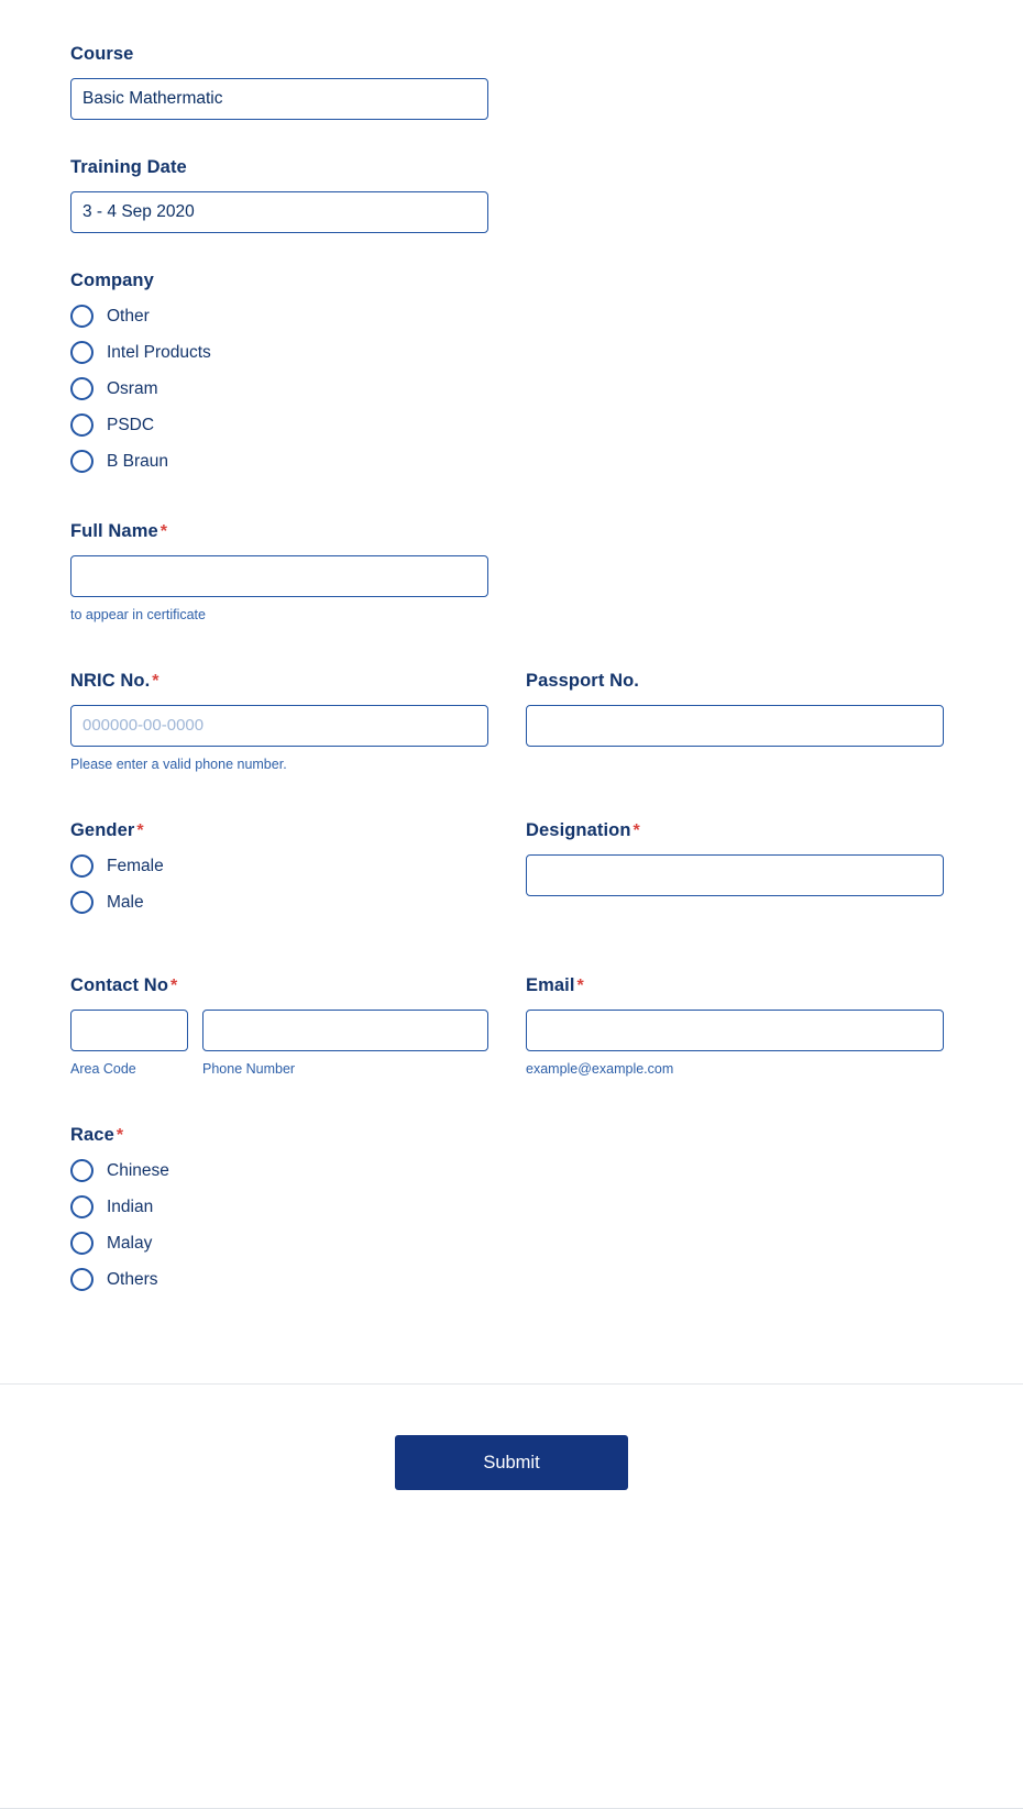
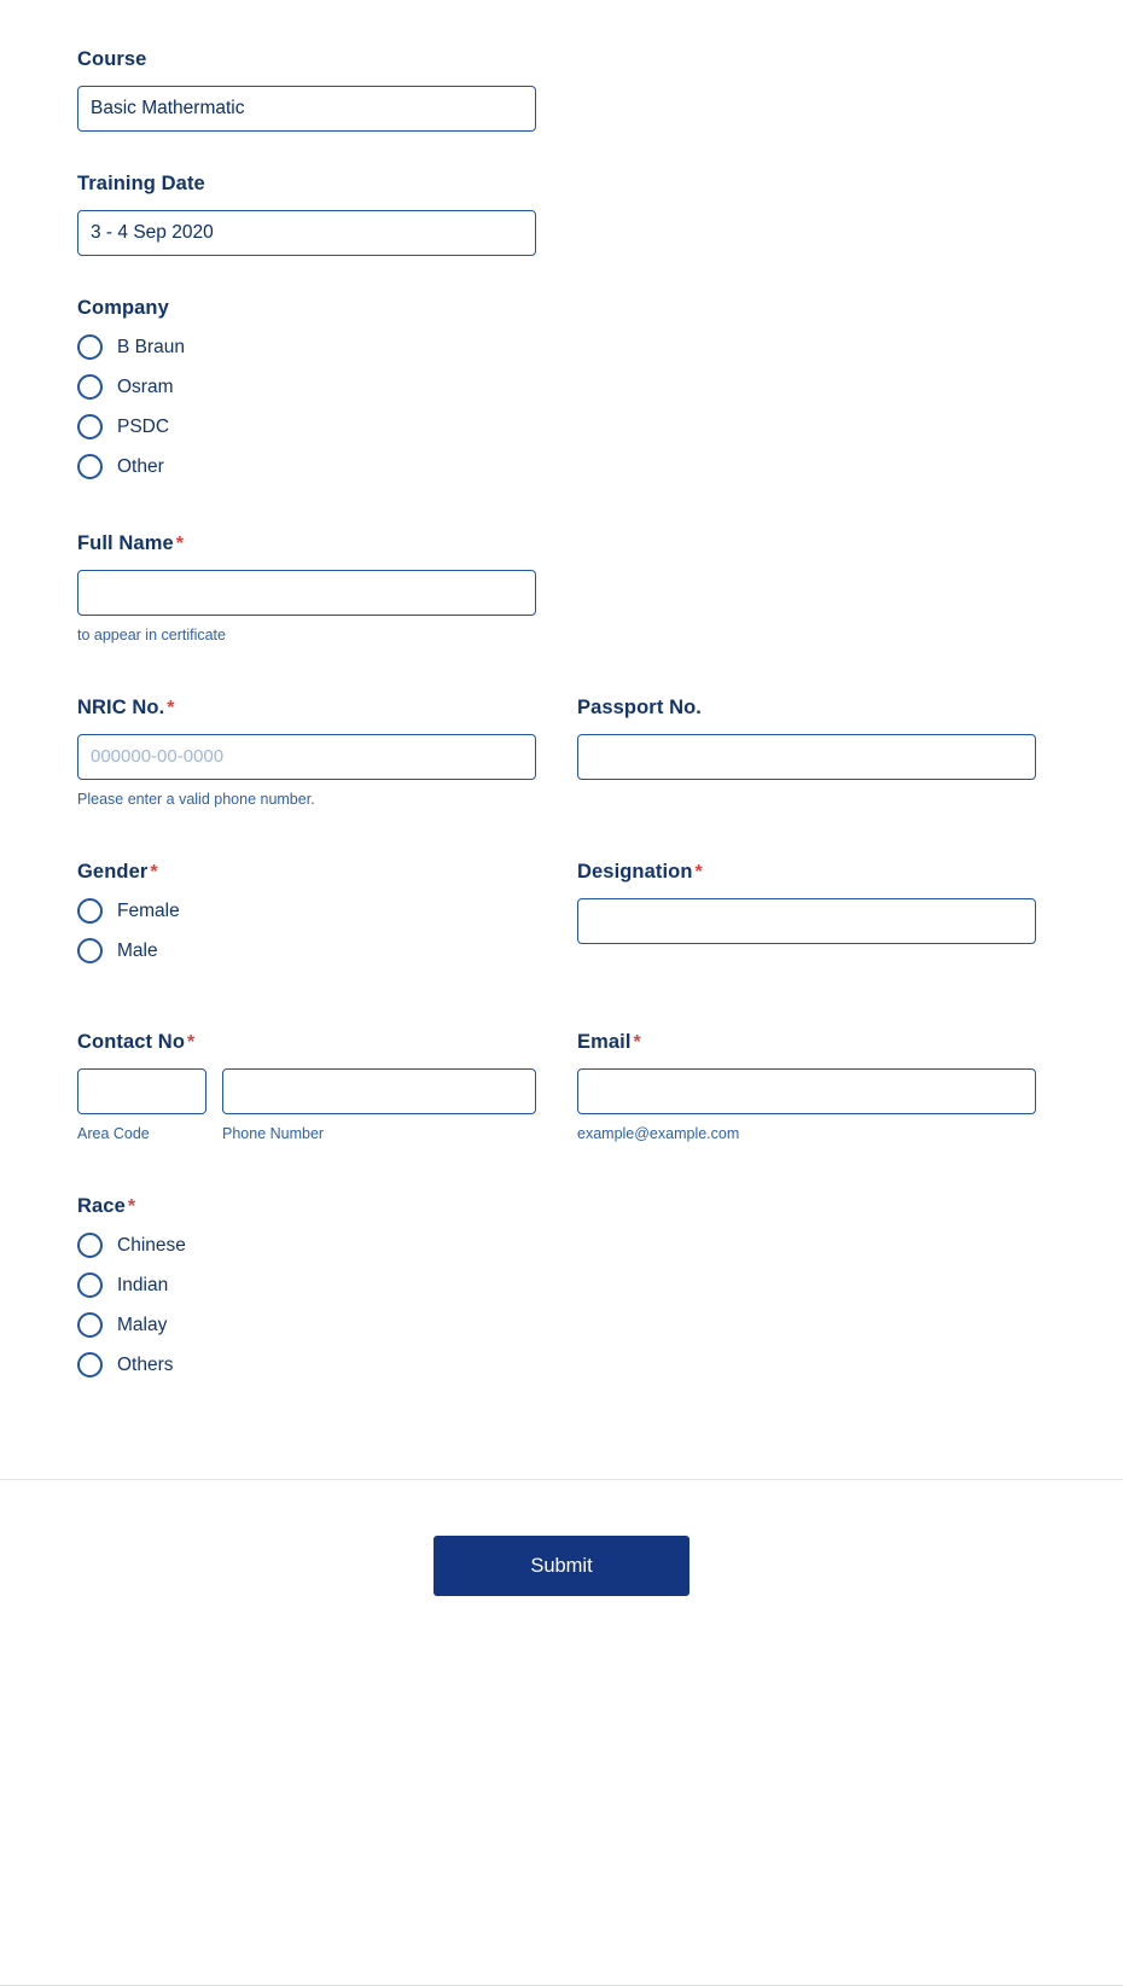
  Course
  Basic Mathermatic
  Training Date
  3 - 4 Sep 2020
  Company
- Other
+ B Braun
- Intel Products
  Osram
  PSDC
- B Braun
+ Other
  Full Name*
  to appear in certificate
  NRIC No.*
  000000-00-0000
  Please enter a valid phone number.
  Passport No.
  Gender*
  Female
  Male
  Designation*
  Contact No*
  Area Code
  Phone Number
  Email*
  example@example.com
  Race*
  Chinese
  Indian
  Malay
  Others
  Submit
